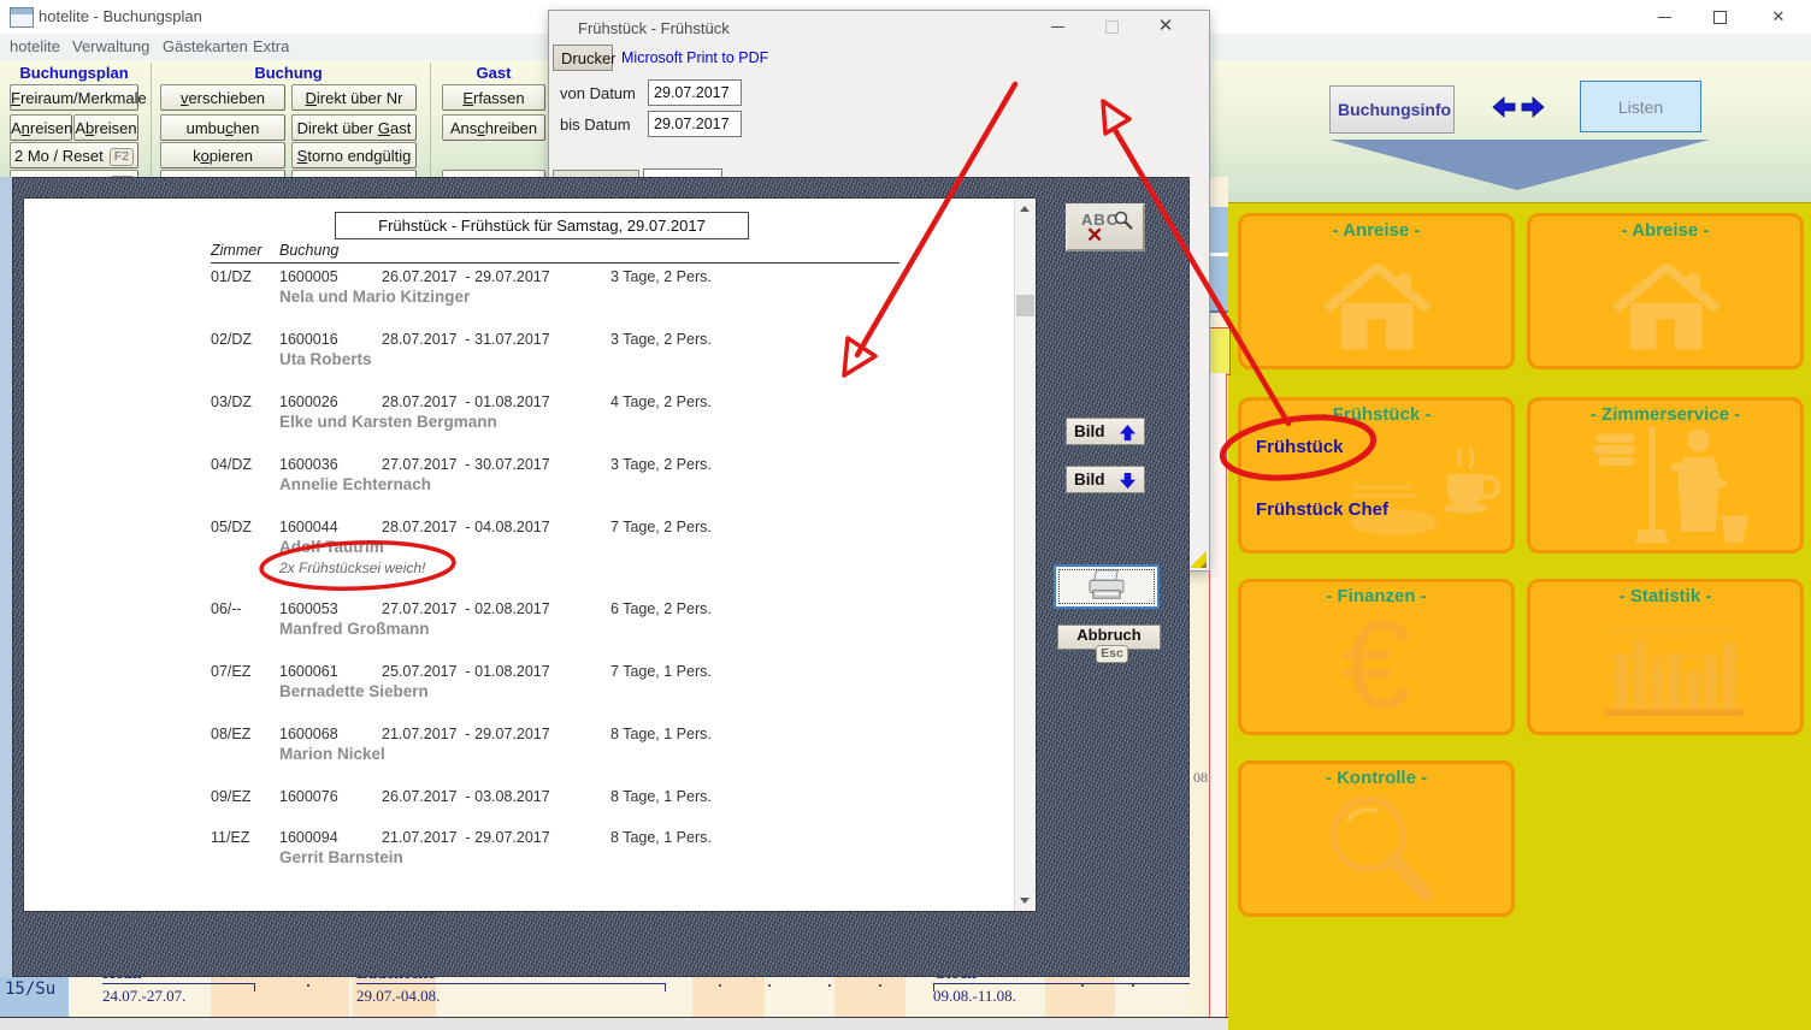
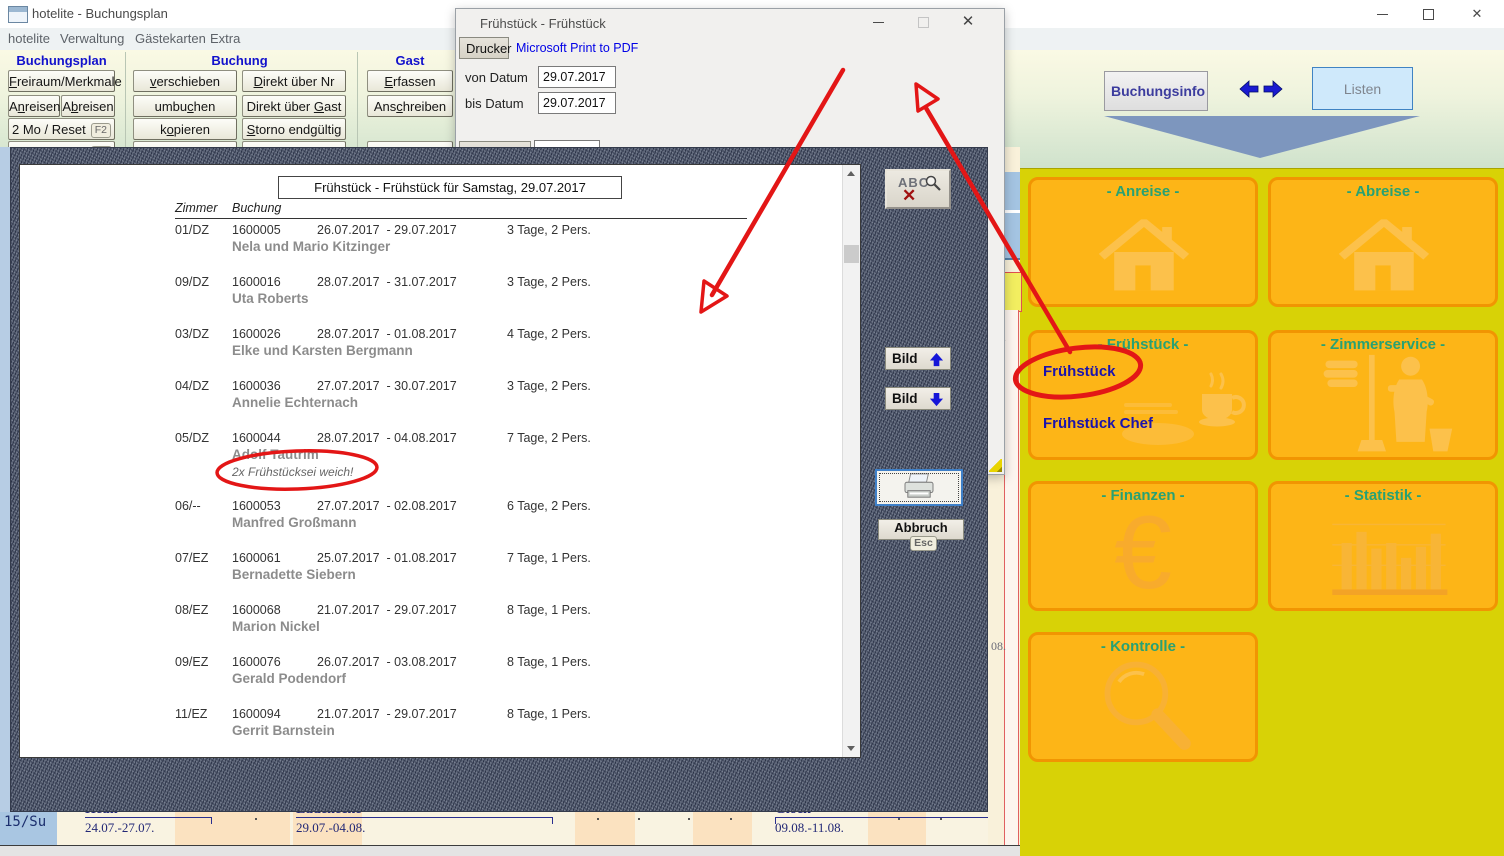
  hotelite - Buchungsplan
  ✕
  hotelite
  Verwaltung
  Gästekarten
  Extra
  Buchungsplan
  Buchung
  Gast
  Freiraum/Merkmale
  Anreisen
  Abreisen
  2 Mo / Reset F2
  verschieben
  umbuchen
  kopieren
  Direkt über Nr
  Direkt über Gast
  Storno endgültig
  Erfassen
  Anschreiben
  Buchungsinfo
  Listen
  - Anreise -
  - Abreise -
  - Frühstück -
  Frühstück
  Frühstück Chef
  - Zimmerservice -
  - Finanzen -
  €
  - Statistik -
  - Kontrolle -
  08.
  15/Su
  24.07.-27.07.
  29.07.-04.08.
  09.08.-11.08.
  Frühstück - Frühstück
  ✕
  Drucker
  Microsoft Print to PDF
  von Datum
  29.07.2017
  bis Datum
  29.07.2017
  Frühstück - Frühstück für Samstag, 29.07.2017
  Zimmer
  Buchung
  01/DZ
  1600005
  26.07.2017 - 29.07.2017
  3 Tage, 2 Pers.
  Nela und Mario Kitzinger
- 02/DZ
+ 09/DZ
  1600016
  28.07.2017 - 31.07.2017
  3 Tage, 2 Pers.
  Uta Roberts
  03/DZ
  1600026
  28.07.2017 - 01.08.2017
  4 Tage, 2 Pers.
  Elke und Karsten Bergmann
  04/DZ
  1600036
  27.07.2017 - 30.07.2017
  3 Tage, 2 Pers.
  Annelie Echternach
  05/DZ
  1600044
  28.07.2017 - 04.08.2017
  7 Tage, 2 Pers.
  Ad Tautrim
  2x Frühstücksei weich!
  06/--
  1600053
  27.07.2017 - 02.08.2017
  6 Tage, 2 Pers.
  Manfred Großmann
  07/EZ
  1600061
  25.07.2017 - 01.08.2017
  7 Tage, 1 Pers.
  Bernadette Siebern
  08/EZ
  1600068
  21.07.2017 - 29.07.2017
  8 Tage, 1 Pers.
  Marion Nickel
  09/EZ
  1600076
  26.07.2017 - 03.08.2017
  8 Tage, 1 Pers.
+ Gerald Podendorf
  11/EZ
  1600094
  21.07.2017 - 29.07.2017
  8 Tage, 1 Pers.
  Gerrit Barnstein
  ABC
  ✕
  Bild
  Bild
  Abbruch Esc
